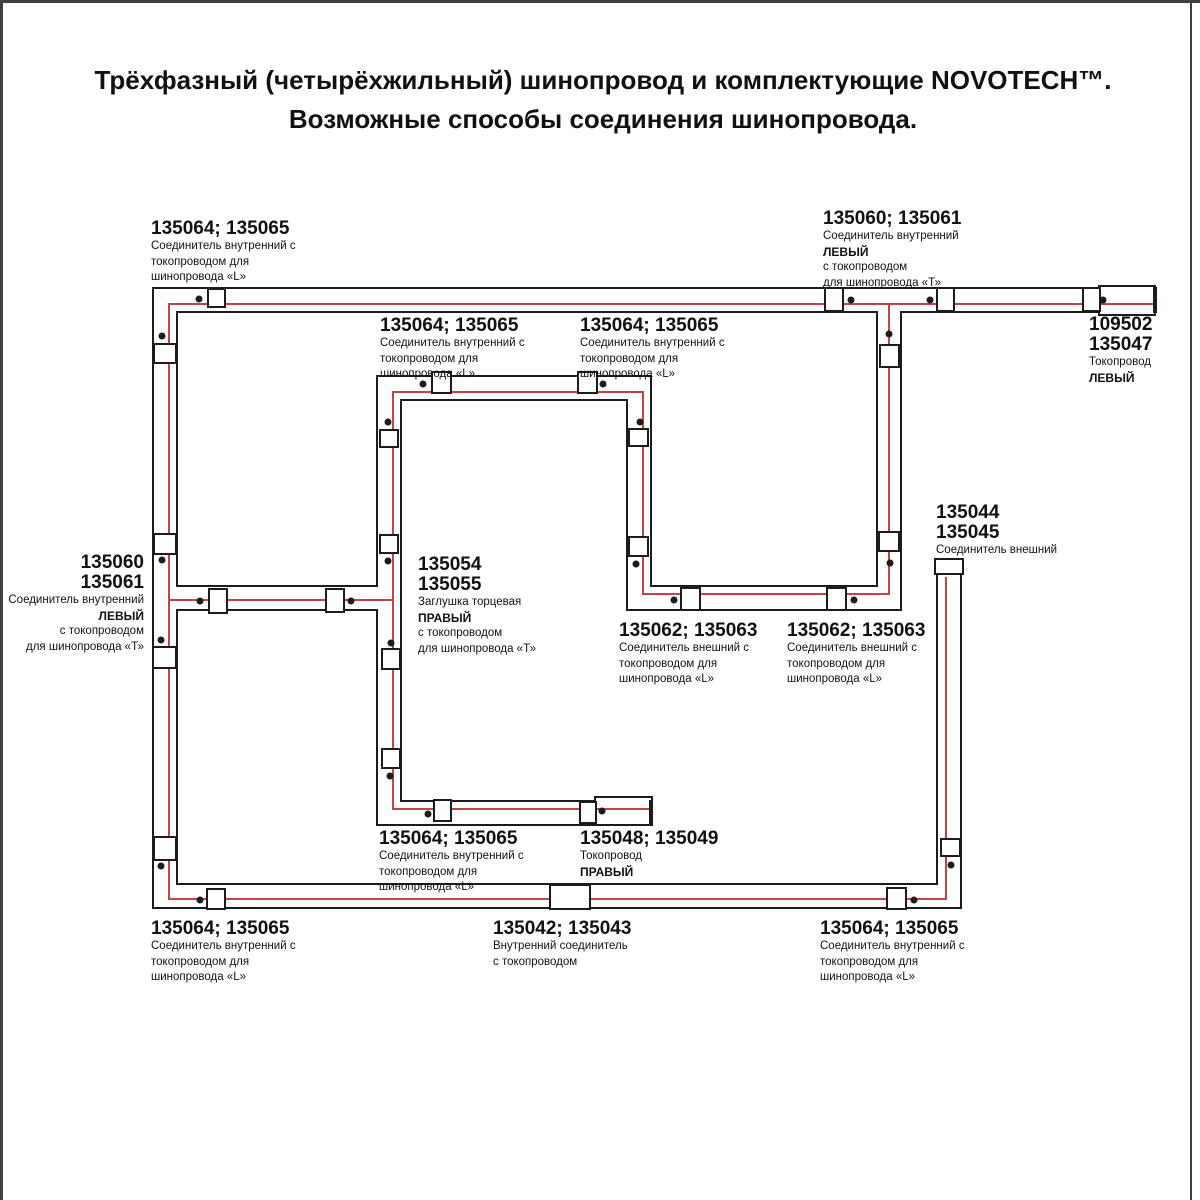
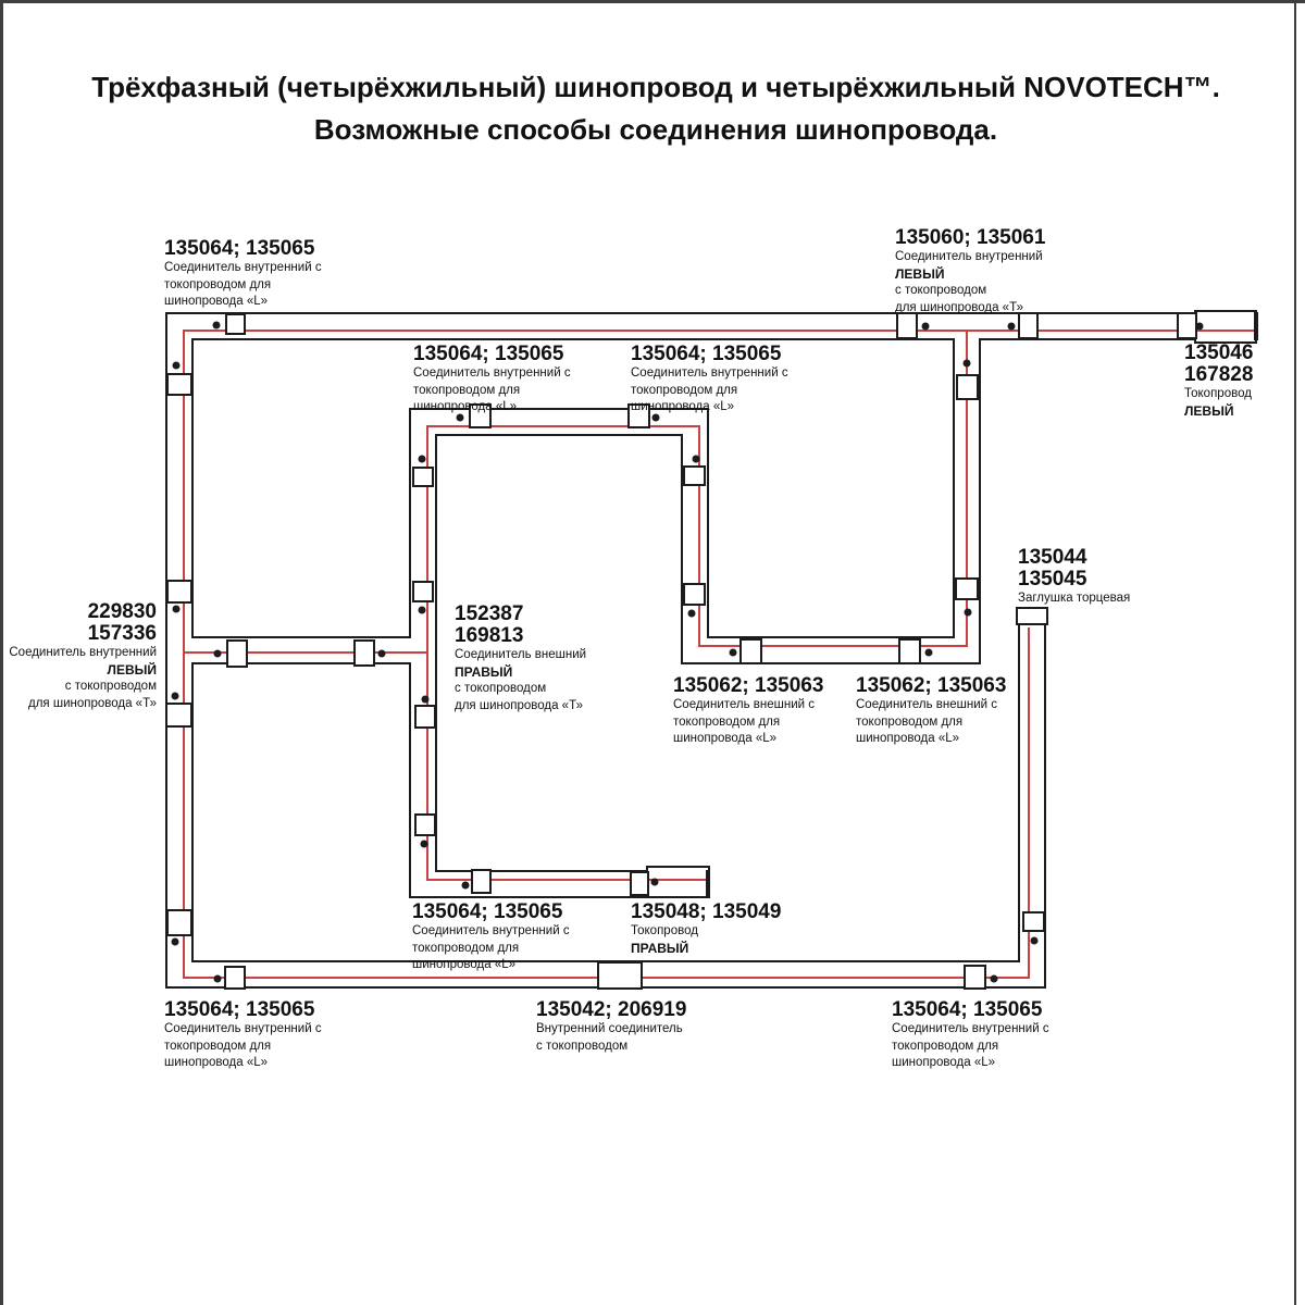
- Трёхфазный (четырёхжильный) шинопровод и комплектующие NOVOTECH™.
+ Трёхфазный (четырёхжильный) шинопровод и четырёхжильный NOVOTECH™.
  Возможные способы соединения шинопровода.
  135064; 135065
  Соединитель внутренний с
  токопроводом для
  шинопровода «L»
  135060; 135061
  Соединитель внутренний
  ЛЕВЫЙ
  с токопроводом
  для шинопровода «Т»
- 109502
+ 135046
- 135047
+ 167828
  Токопровод
  ЛЕВЫЙ
  135064; 135065
  Соединитель внутренний с
  токопроводом для
  шинопровода «L»
  135064; 135065
  Соединитель внутренний с
  токопроводом для
  шинопровода «L»
- 135060
+ 229830
- 135061
+ 157336
  Соединитель внутренний
  ЛЕВЫЙ
  с токопроводом
  для шинопровода «Т»
- 135054
+ 152387
- 135055
+ 169813
- Заглушка торцевая
+ Соединитель внешний
  ПРАВЫЙ
  с токопроводом
  для шинопровода «Т»
  135062; 135063
  Соединитель внешний с
  токопроводом для
  шинопровода «L»
  135062; 135063
  Соединитель внешний с
  токопроводом для
  шинопровода «L»
  135044
  135045
- Соединитель внешний
+ Заглушка торцевая
  135064; 135065
  Соединитель внутренний с
  токопроводом для
  шинопровода «L»
  135048; 135049
  Токопровод
  ПРАВЫЙ
  135064; 135065
  Соединитель внутренний с
  токопроводом для
  шинопровода «L»
- 135042; 135043
+ 135042; 206919
  Внутренний соединитель
  с токопроводом
  135064; 135065
  Соединитель внутренний с
  токопроводом для
  шинопровода «L»
